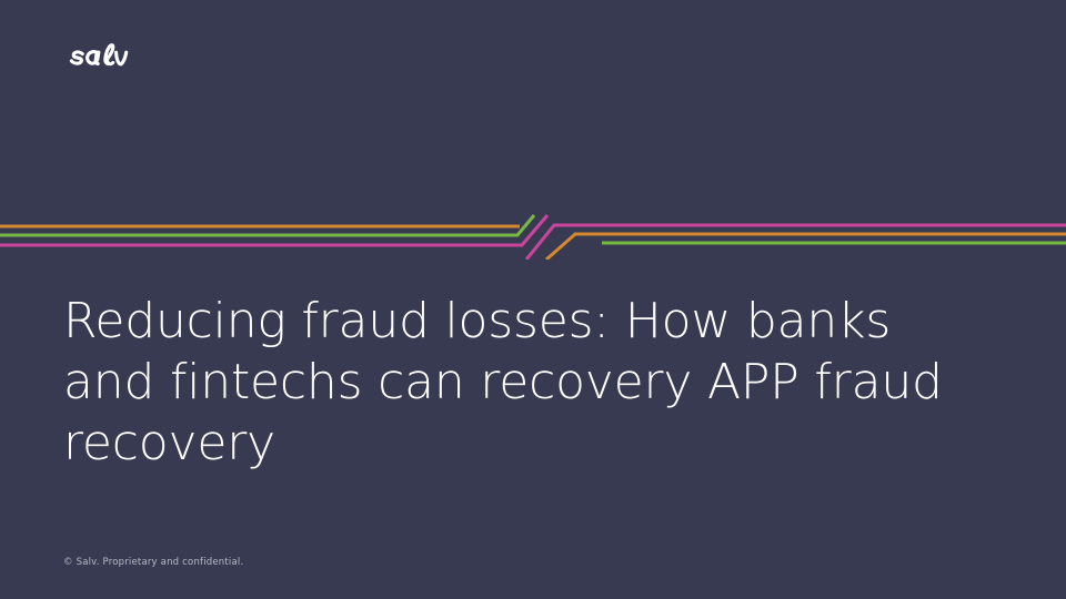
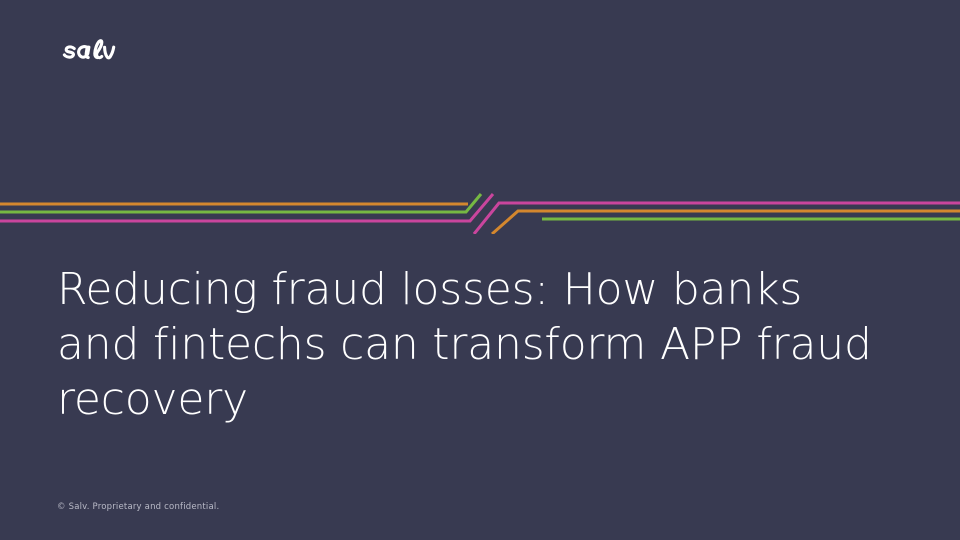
- Reducing fraud losses: How banks and fintechs can recovery APP fraud recovery
+ Reducing fraud losses: How banks and fintechs can transform APP fraud recovery
  © Salv. Proprietary and confidential.
